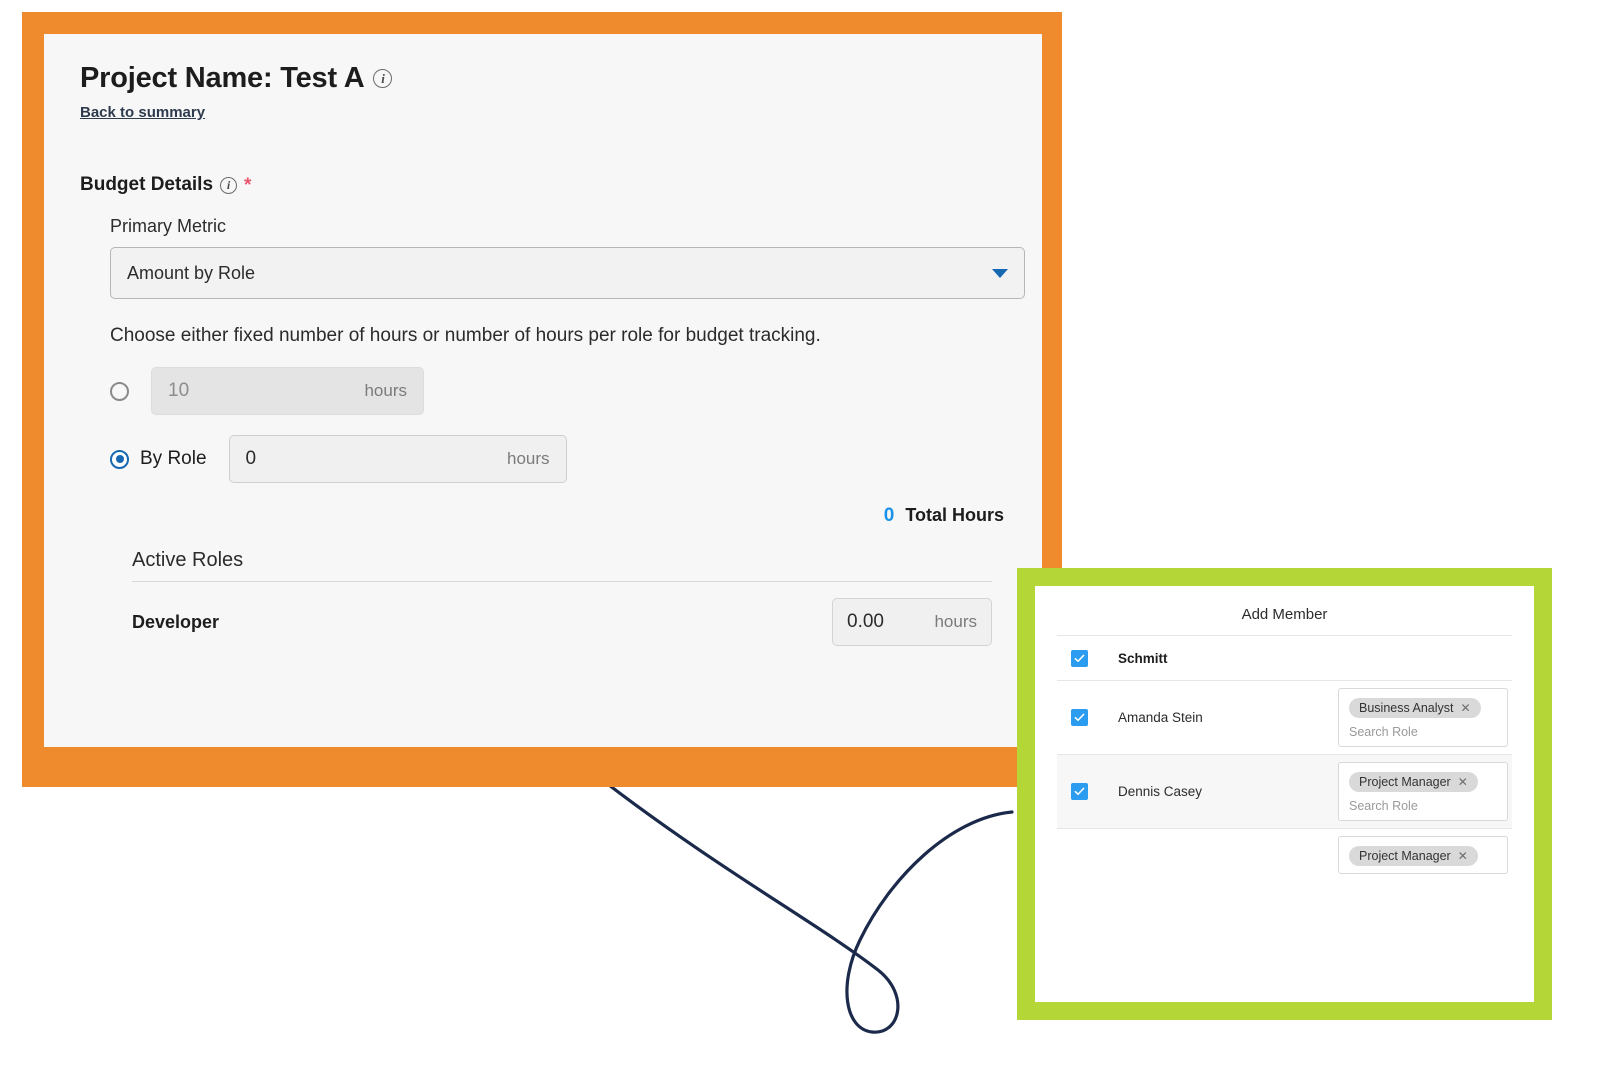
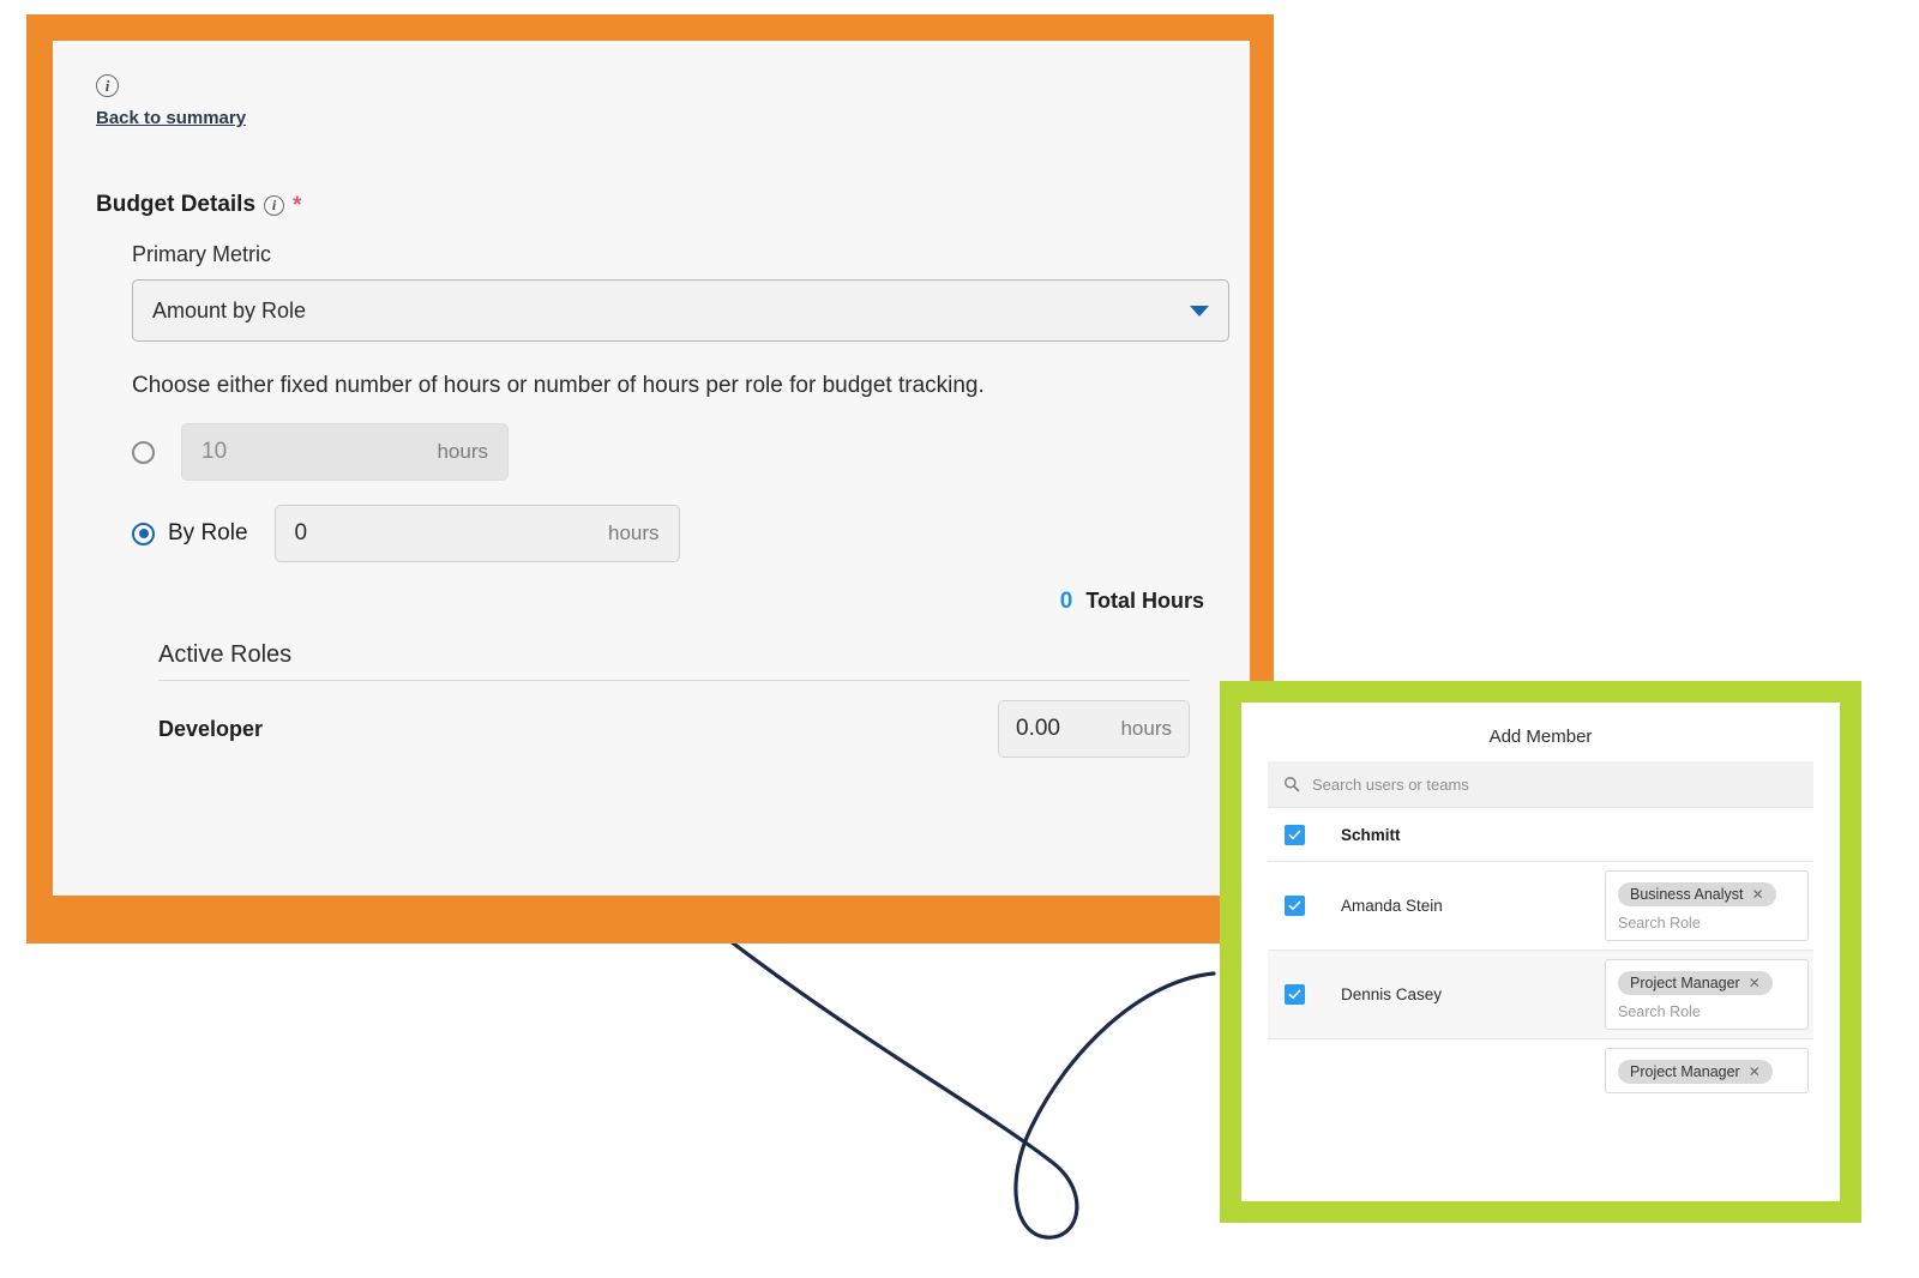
- Project Name: Test A
  i
  Back to summary
  Budget Details
  i
  *
  Primary Metric
  Amount by Role
  Choose either fixed number of hours or number of hours per role for budget tracking.
  10
  hours
  By Role
  0
  hours
  0
  Total Hours
  Active Roles
  Developer
  0.00
  hours
  Add Member
+ Search users or teams
  Schmitt
  Amanda Stein
  Business Analyst
  ✕
  Search Role
  Dennis Casey
  Project Manager
  ✕
  Search Role
  Project Manager
  ✕
